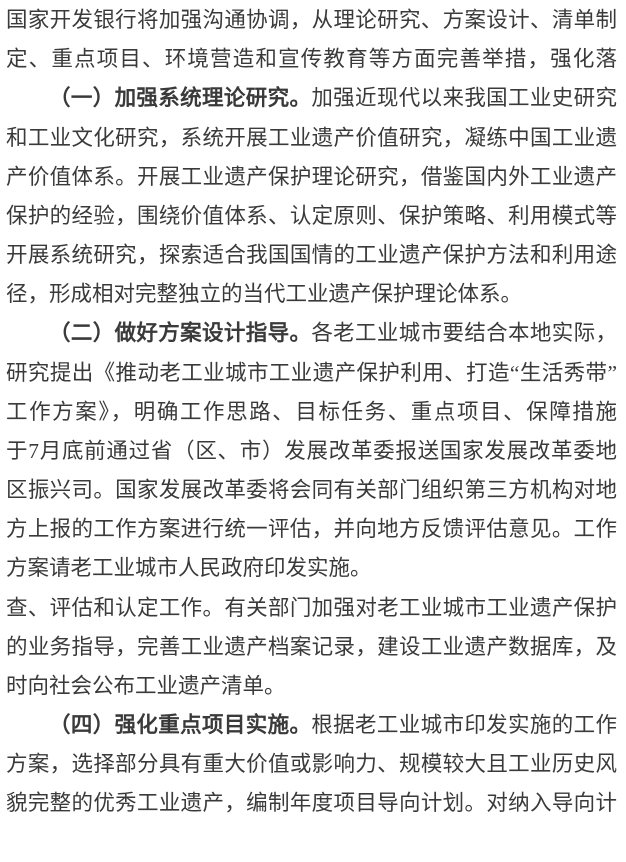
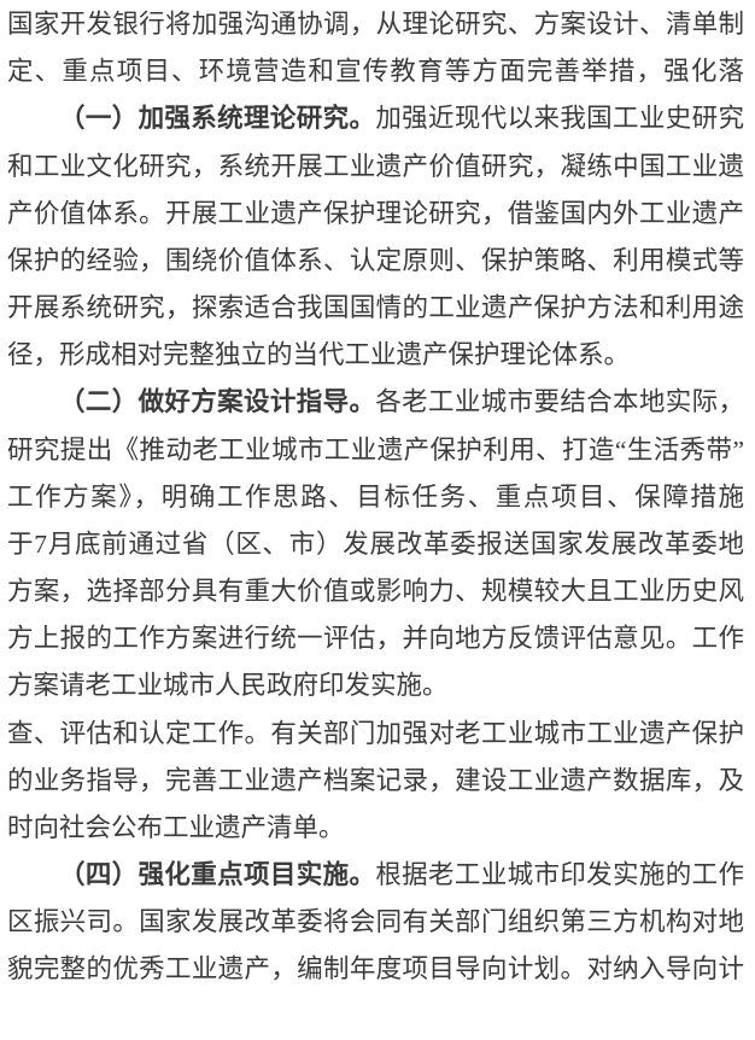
  国家开发银行将加强沟通协调，从理论研究、方案设计、清单制
  定、重点项目、环境营造和宣传教育等方面完善举措，强化落
  （一）加强系统理论研究。加强近现代以来我国工业史研究
  和工业文化研究，系统开展工业遗产价值研究，凝练中国工业遗
  产价值体系。开展工业遗产保护理论研究，借鉴国内外工业遗产
  保护的经验，围绕价值体系、认定原则、保护策略、利用模式等
  开展系统研究，探索适合我国国情的工业遗产保护方法和利用途
  径，形成相对完整独立的当代工业遗产保护理论体系。
  （二）做好方案设计指导。各老工业城市要结合本地实际，
  研究提出《推动老工业城市工业遗产保护利用、打造“生活秀带”
  工作方案》，明确工作思路、目标任务、重点项目、保障措施
  于7月底前通过省（区、市）发展改革委报送国家发展改革委地
- 区振兴司。国家发展改革委将会同有关部门组织第三方机构对地
+ 方案，选择部分具有重大价值或影响力、规模较大且工业历史风
  方上报的工作方案进行统一评估，并向地方反馈评估意见。工作
  方案请老工业城市人民政府印发实施。
  查、评估和认定工作。有关部门加强对老工业城市工业遗产保护
  的业务指导，完善工业遗产档案记录，建设工业遗产数据库，及
  时向社会公布工业遗产清单。
  （四）强化重点项目实施。根据老工业城市印发实施的工作
- 方案，选择部分具有重大价值或影响力、规模较大且工业历史风
+ 区振兴司。国家发展改革委将会同有关部门组织第三方机构对地
  貌完整的优秀工业遗产，编制年度项目导向计划。对纳入导向计
